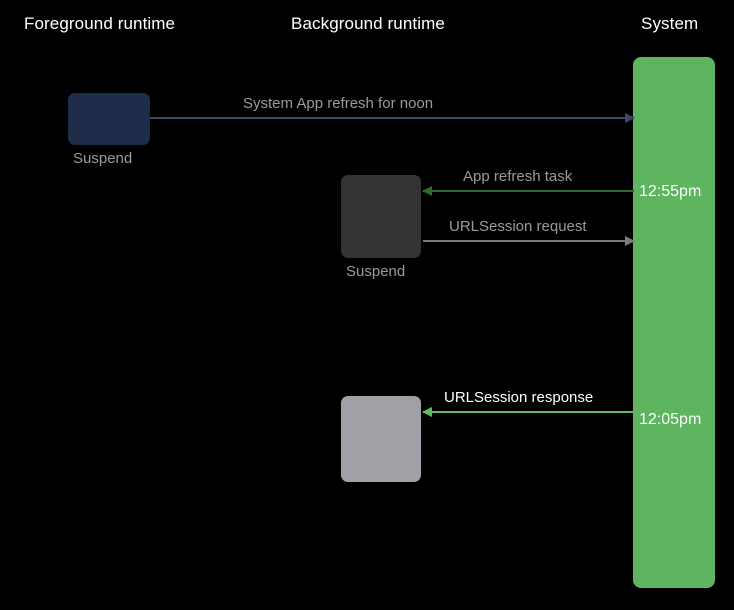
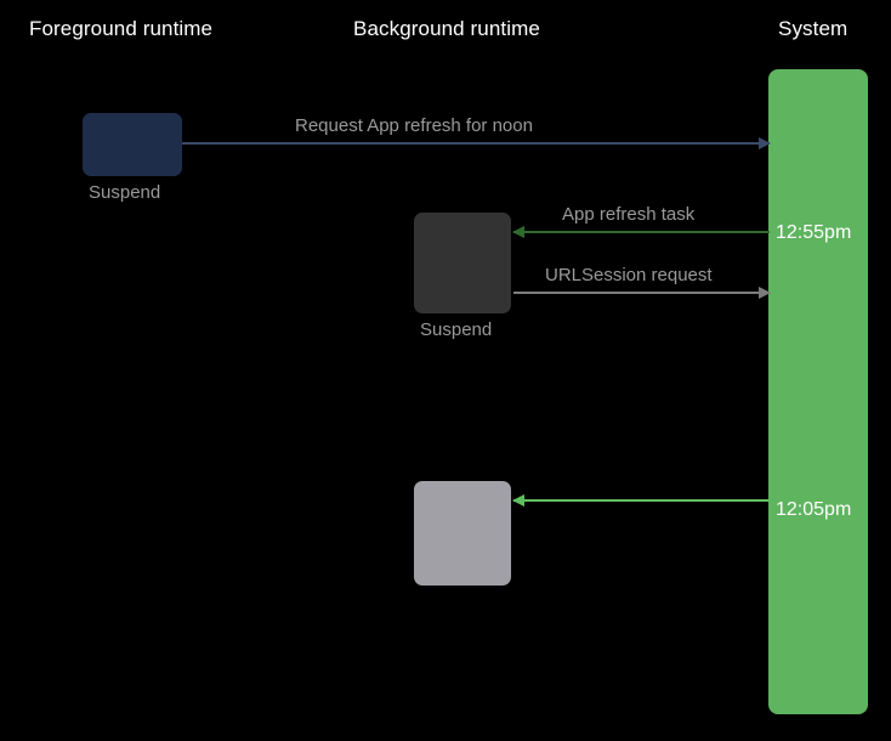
  Foreground runtime
  Background runtime
  System
  12:55pm
  12:05pm
  Suspend
- System App refresh for noon
+ Request App refresh for noon
  Suspend
  App refresh task
  URLSession request
- URLSession response
